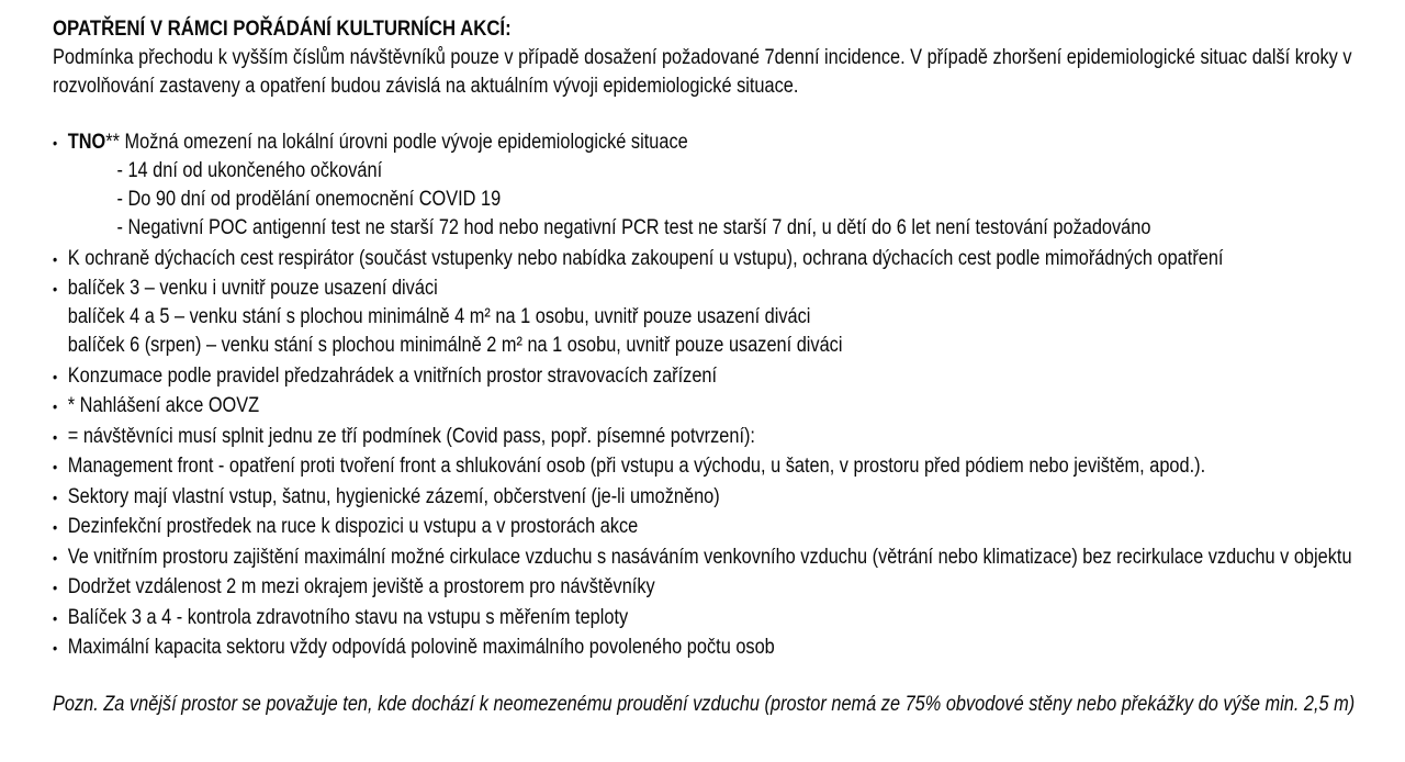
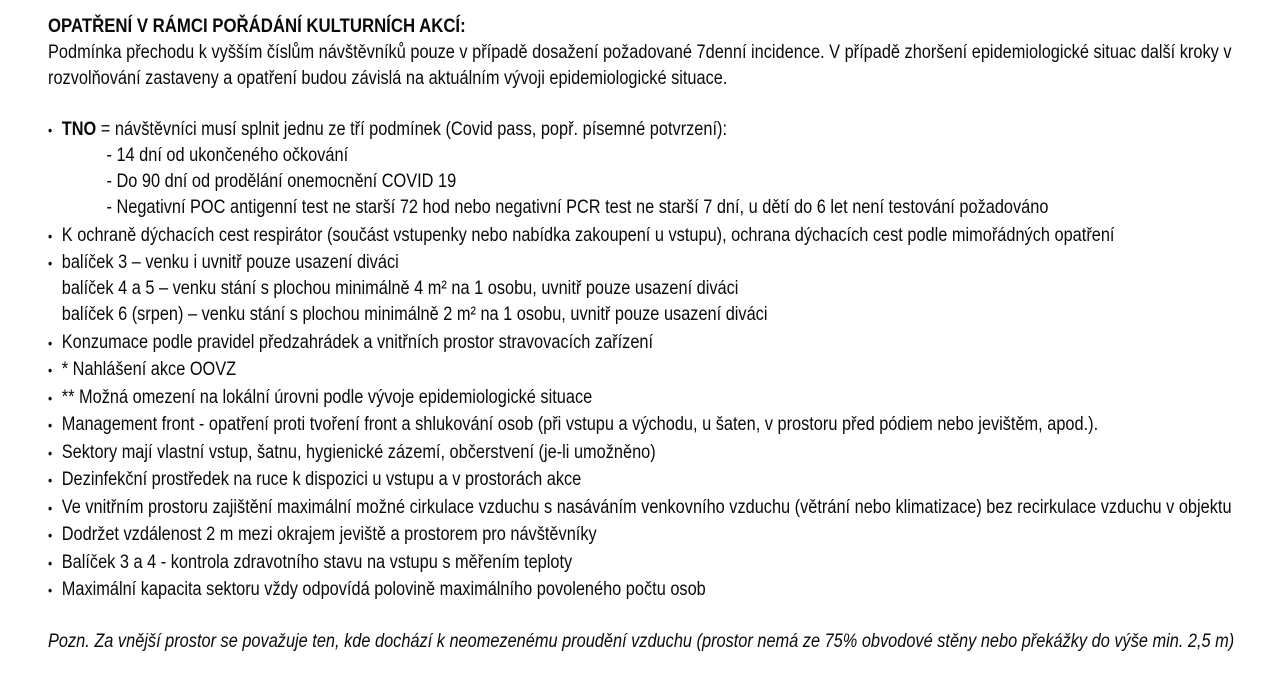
  OPATŘENÍ V RÁMCI POŘÁDÁNÍ KULTURNÍCH AKCÍ:
  Podmínka přechodu k vyšším číslům návštěvníků pouze v případě dosažení požadované 7denní incidence. V případě zhoršení epidemiologické situac další kroky v rozvolňování zastaveny a opatření budou závislá na aktuálním vývoji epidemiologické situace.
  •
- TNO** Možná omezení na lokální úrovni podle vývoje epidemiologické situace
+ TNO = návštěvníci musí splnit jednu ze tří podmínek (Covid pass, popř. písemné potvrzení):
  - 14 dní od ukončeného očkování
  - Do 90 dní od prodělání onemocnění COVID 19
  - Negativní POC antigenní test ne starší 72 hod nebo negativní PCR test ne starší 7 dní, u dětí do 6 let není testování požadováno
  •
  K ochraně dýchacích cest respirátor (součást vstupenky nebo nabídka zakoupení u vstupu), ochrana dýchacích cest podle mimořádných opatření
  •
  balíček 3 – venku i uvnitř pouze usazení diváci
  balíček 4 a 5 – venku stání s plochou minimálně 4 m² na 1 osobu, uvnitř pouze usazení diváci
  balíček 6 (srpen) – venku stání s plochou minimálně 2 m² na 1 osobu, uvnitř pouze usazení diváci
  •
  Konzumace podle pravidel předzahrádek a vnitřních prostor stravovacích zařízení
  •
  * Nahlášení akce OOVZ
  •
- = návštěvníci musí splnit jednu ze tří podmínek (Covid pass, popř. písemné potvrzení):
+ ** Možná omezení na lokální úrovni podle vývoje epidemiologické situace
  •
  Management front - opatření proti tvoření front a shlukování osob (při vstupu a východu, u šaten, v prostoru před pódiem nebo jevištěm, apod.).
  •
  Sektory mají vlastní vstup, šatnu, hygienické zázemí, občerstvení (je-li umožněno)
  •
  Dezinfekční prostředek na ruce k dispozici u vstupu a v prostorách akce
  •
  Ve vnitřním prostoru zajištění maximální možné cirkulace vzduchu s nasáváním venkovního vzduchu (větrání nebo klimatizace) bez recirkulace vzduchu v objektu
  •
  Dodržet vzdálenost 2 m mezi okrajem jeviště a prostorem pro návštěvníky
  •
  Balíček 3 a 4 - kontrola zdravotního stavu na vstupu s měřením teploty
  •
  Maximální kapacita sektoru vždy odpovídá polovině maximálního povoleného počtu osob
  Pozn. Za vnější prostor se považuje ten, kde dochází k neomezenému proudění vzduchu (prostor nemá ze 75% obvodové stěny nebo překážky do výše min. 2,5 m)
